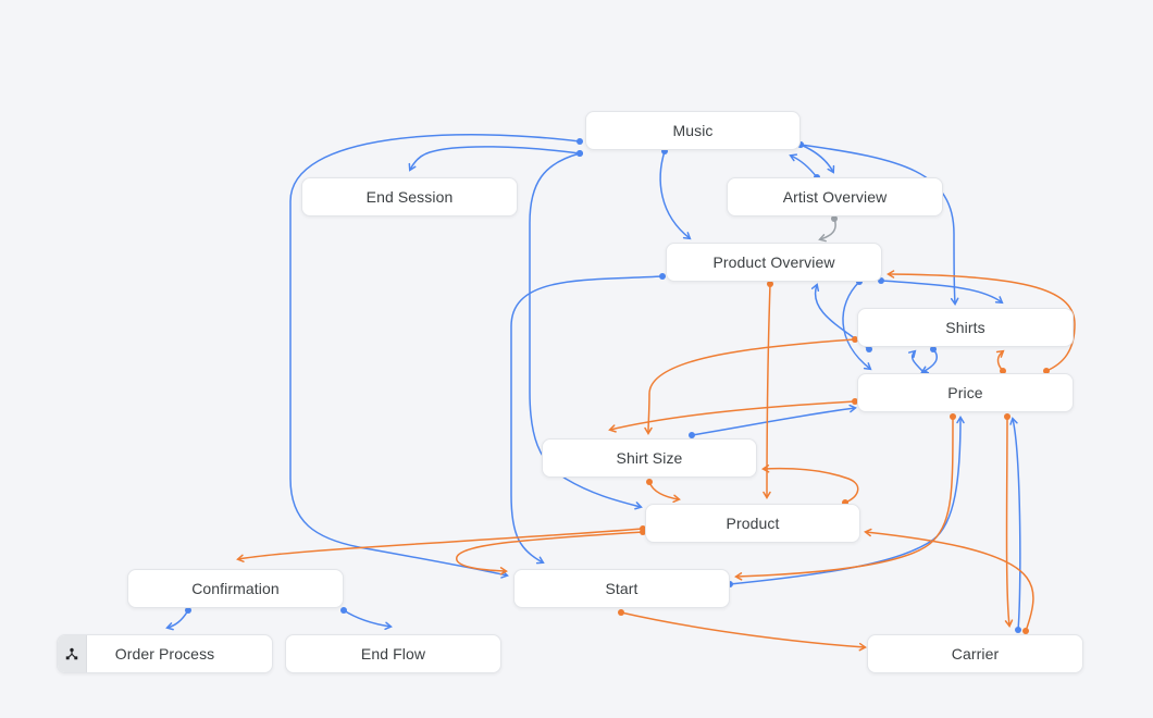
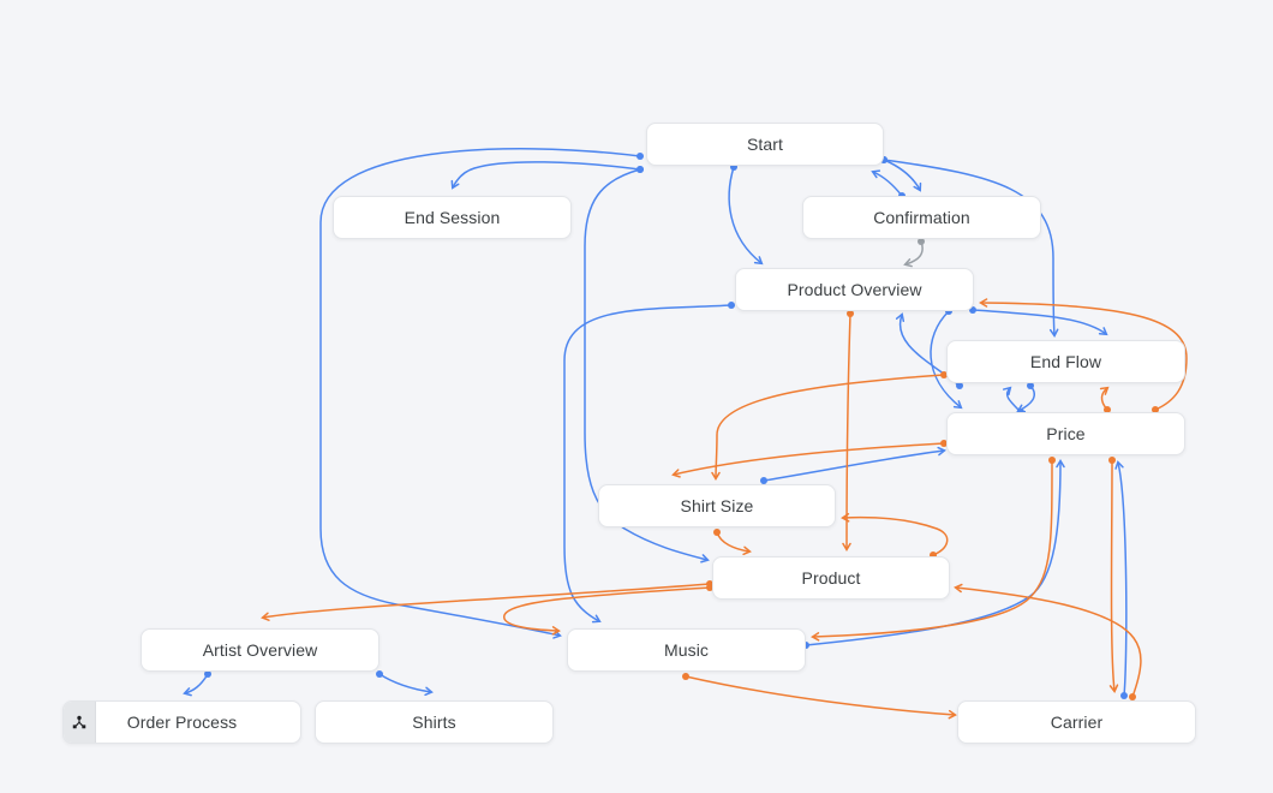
- Music
+ Start
  End Session
- Artist Overview
+ Confirmation
  Product Overview
- Shirts
+ End Flow
  Price
  Shirt Size
  Product
- Confirmation
+ Artist Overview
- Start
+ Music
  Order Process
- End Flow
+ Shirts
  Carrier
